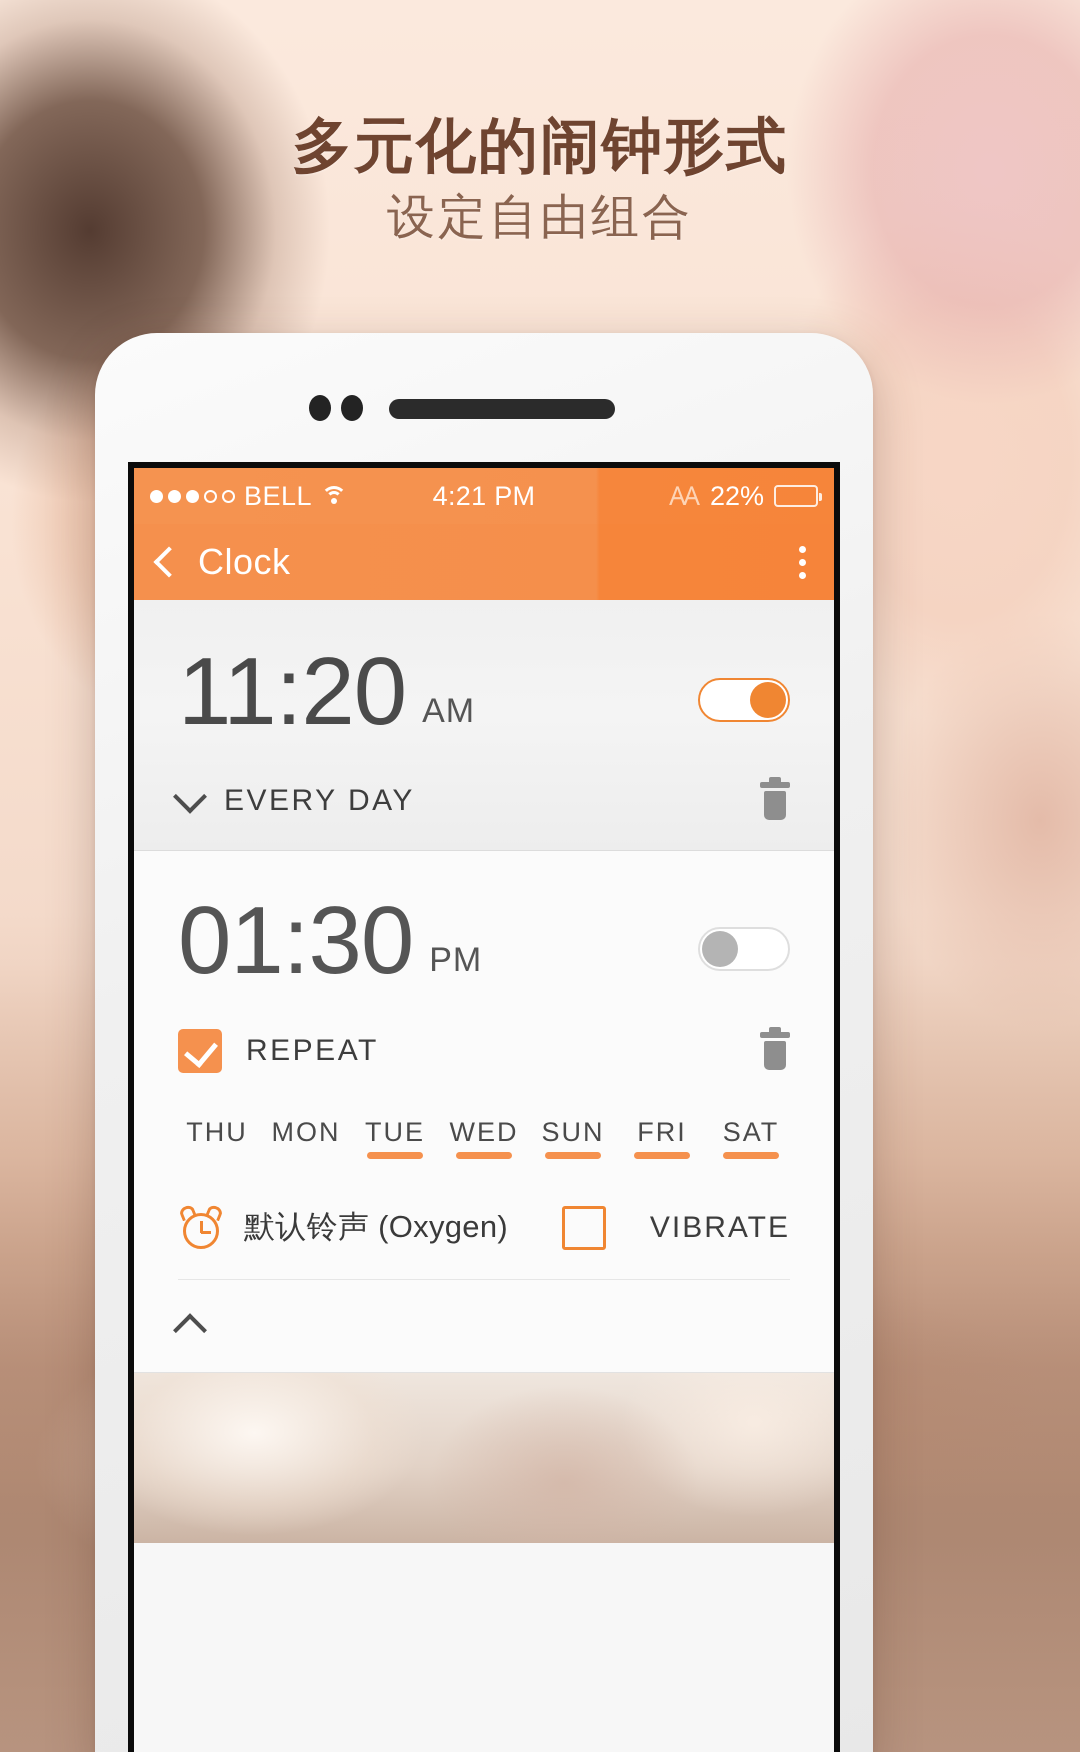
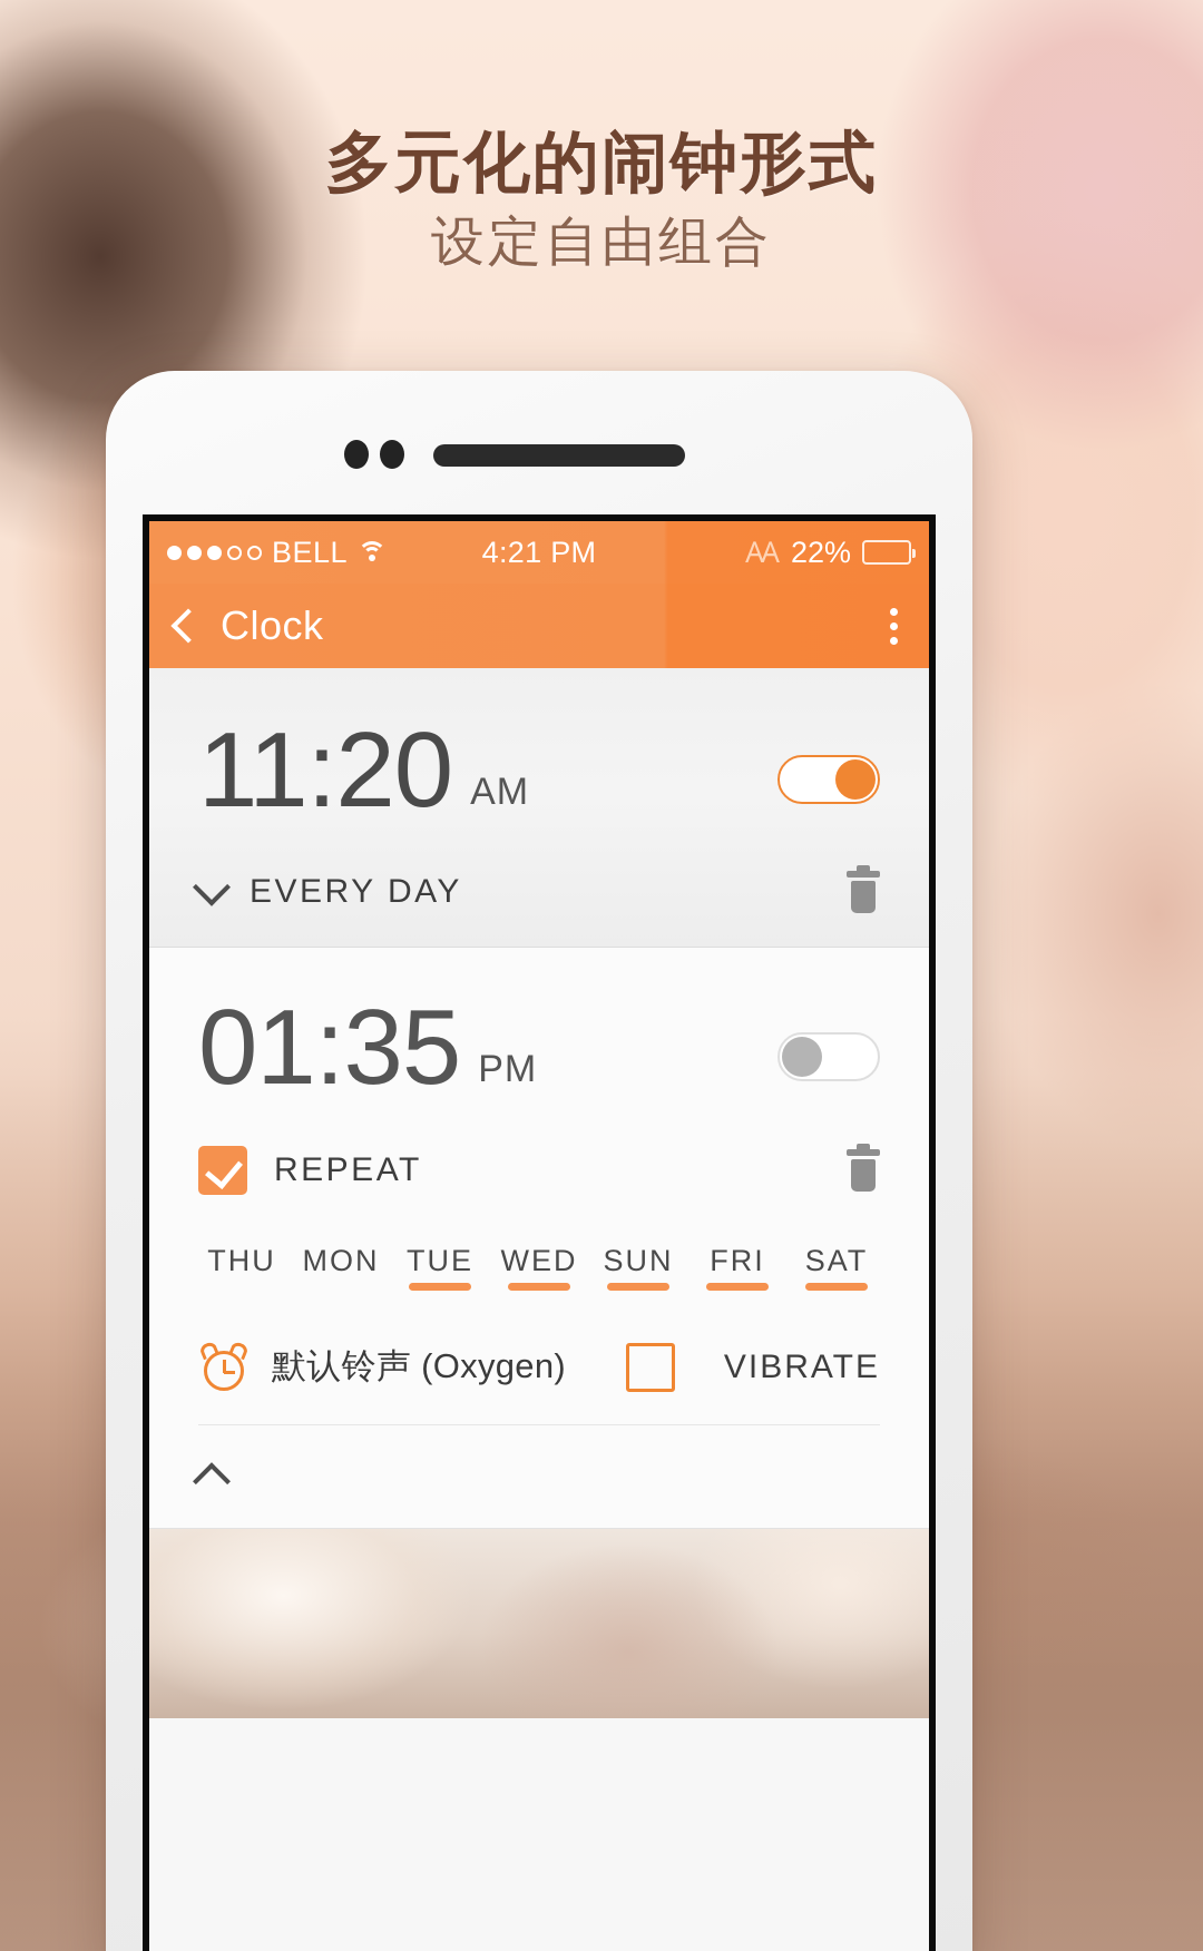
  多元化的闹钟形式
  设定自由组合
  BELL
  4:21 PM
  Ꜳ
  22%
  Clock
  11:20
  AM
  EVERY DAY
- 01:30
+ 01:35
  PM
  REPEAT
  THU
  MON
  TUE
  WED
  SUN
  FRI
  SAT
  默认铃声 (Oxygen)
  VIBRATE
